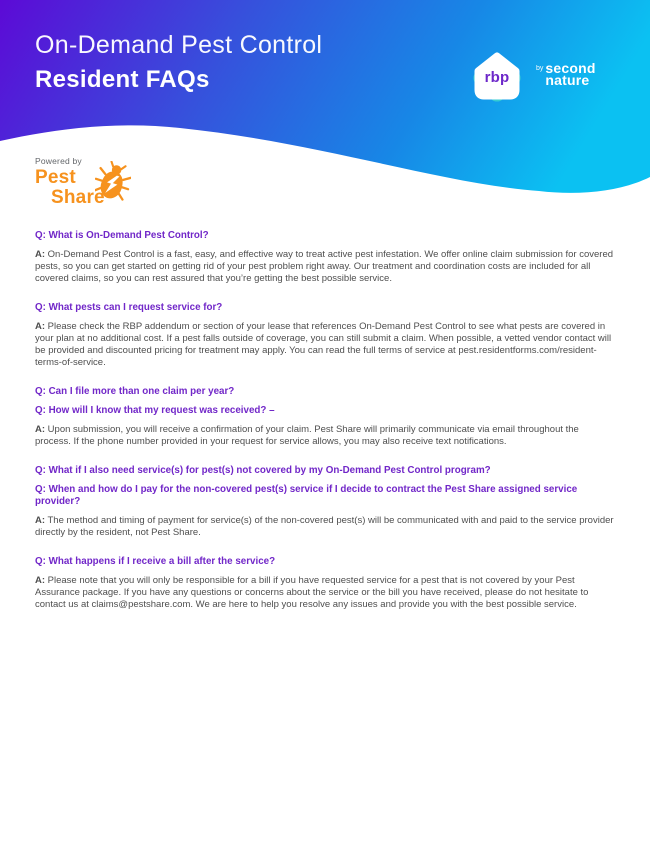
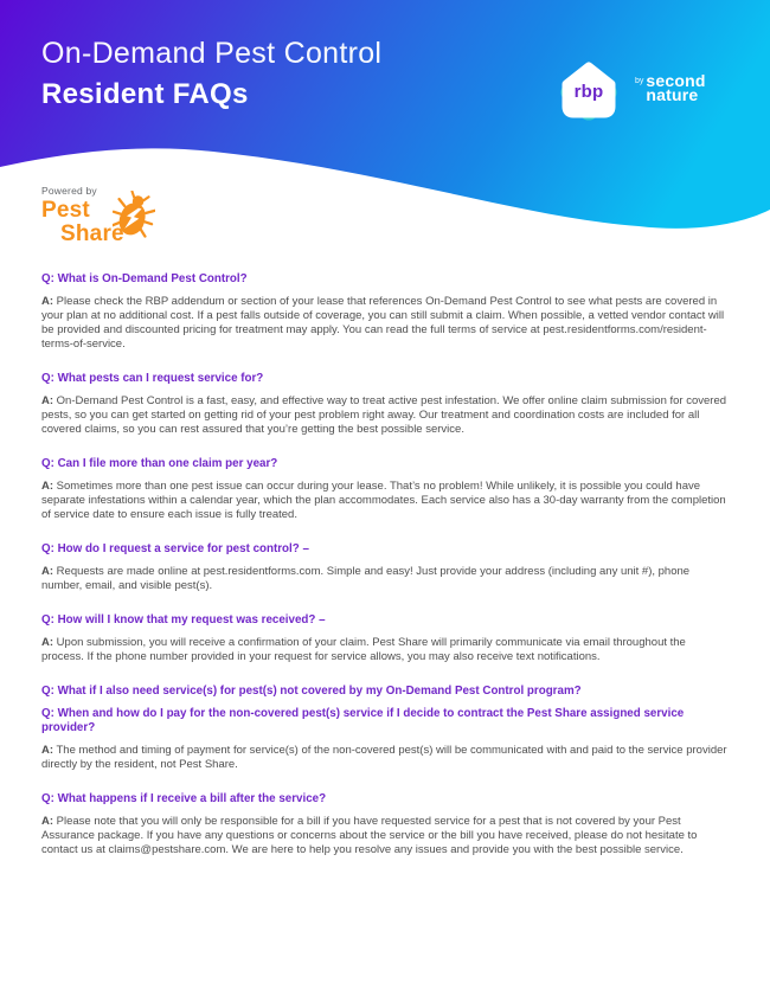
  On-Demand Pest Control
  Resident FAQs
  rbp
  second
  nature
  Powered by
  Pest
  Share
  Q: What is On-Demand Pest Control?
- A: On-Demand Pest Control is a fast, easy, and effective way to treat active pest infestation. We offer online claim submission for covered pests, so you can get started on getting rid of your pest problem right away. Our treatment and coordination costs are included for all covered claims, so you can rest assured that you’re getting the best possible service.
+ A: Please check the RBP addendum or section of your lease that references On-Demand Pest Control to see what pests are covered in your plan at no additional cost. If a pest falls outside of coverage, you can still submit a claim. When possible, a vetted vendor contact will be provided and discounted pricing for treatment may apply. You can read the full terms of service at pest.residentforms.com/resident-terms-of-service.
  Q: What pests can I request service for?
- A: Please check the RBP addendum or section of your lease that references On-Demand Pest Control to see what pests are covered in your plan at no additional cost. If a pest falls outside of coverage, you can still submit a claim. When possible, a vetted vendor contact will be provided and discounted pricing for treatment may apply. You can read the full terms of service at pest.residentforms.com/resident-terms-of-service.
+ A: On-Demand Pest Control is a fast, easy, and effective way to treat active pest infestation. We offer online claim submission for covered pests, so you can get started on getting rid of your pest problem right away. Our treatment and coordination costs are included for all covered claims, so you can rest assured that you’re getting the best possible service.
  Q: Can I file more than one claim per year?
+ A: Sometimes more than one pest issue can occur during your lease. That’s no problem! While unlikely, it is possible you could have separate infestations within a calendar year, which the plan accommodates. Each service also has a 30-day warranty from the completion of service date to ensure each issue is fully treated.
+ Q: How do I request a service for pest control? –
+ A: Requests are made online at pest.residentforms.com. Simple and easy! Just provide your address (including any unit #), phone number, email, and visible pest(s).
  Q: How will I know that my request was received? –
  A: Upon submission, you will receive a confirmation of your claim. Pest Share will primarily communicate via email throughout the process. If the phone number provided in your request for service allows, you may also receive text notifications.
  Q: What if I also need service(s) for pest(s) not covered by my On-Demand Pest Control program?
  Q: When and how do I pay for the non-covered pest(s) service if I decide to contract the Pest Share assigned service provider?
  A: The method and timing of payment for service(s) of the non-covered pest(s) will be communicated with and paid to the service provider directly by the resident, not Pest Share.
  Q: What happens if I receive a bill after the service?
  A: Please note that you will only be responsible for a bill if you have requested service for a pest that is not covered by your Pest Assurance package. If you have any questions or concerns about the service or the bill you have received, please do not hesitate to contact us at claims@pestshare.com. We are here to help you resolve any issues and provide you with the best possible service.
